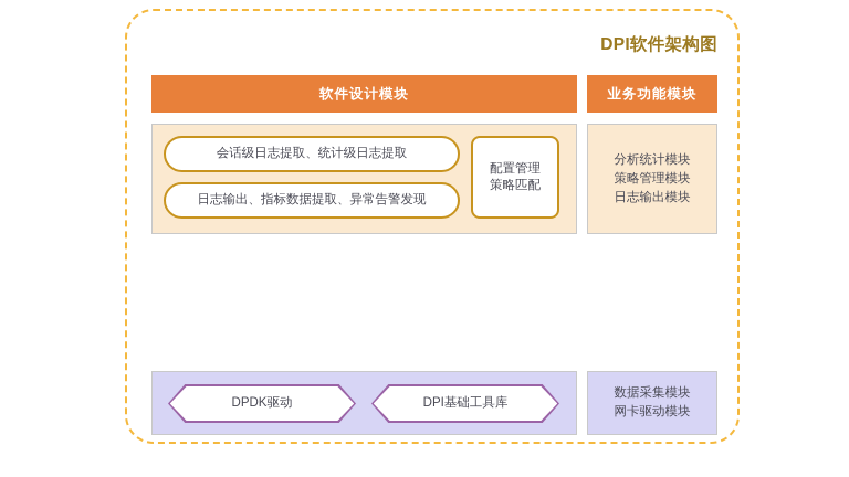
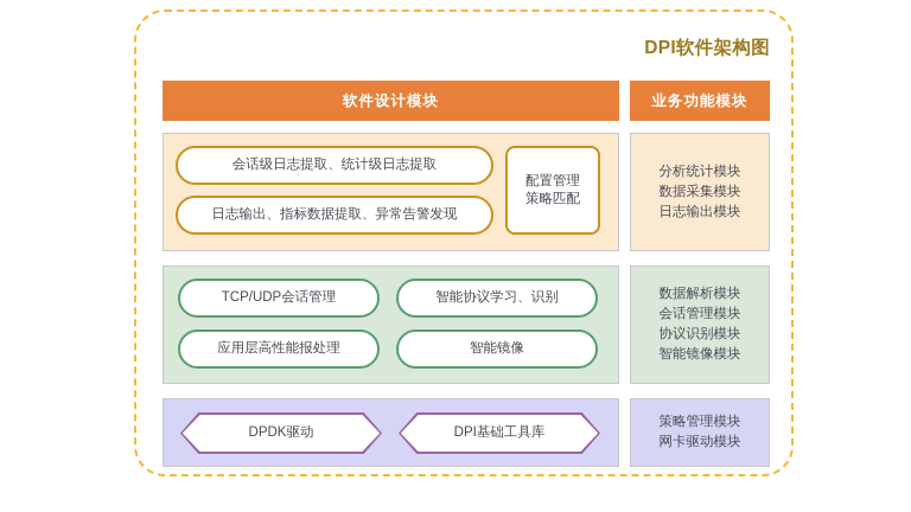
  DPI软件架构图
  软件设计模块
  业务功能模块
  会话级日志提取、统计级日志提取
  日志输出、指标数据提取、异常告警发现
  配置管理
  策略匹配
  分析统计模块
- 策略管理模块
+ 数据采集模块
  日志输出模块
+ TCP/UDP会话管理
+ 智能协议学习、识别
+ 应用层高性能报处理
+ 智能镜像
+ 数据解析模块
+ 会话管理模块
+ 协议识别模块
+ 智能镜像模块
  DPDK驱动
  DPI基础工具库
- 数据采集模块
+ 策略管理模块
  网卡驱动模块
